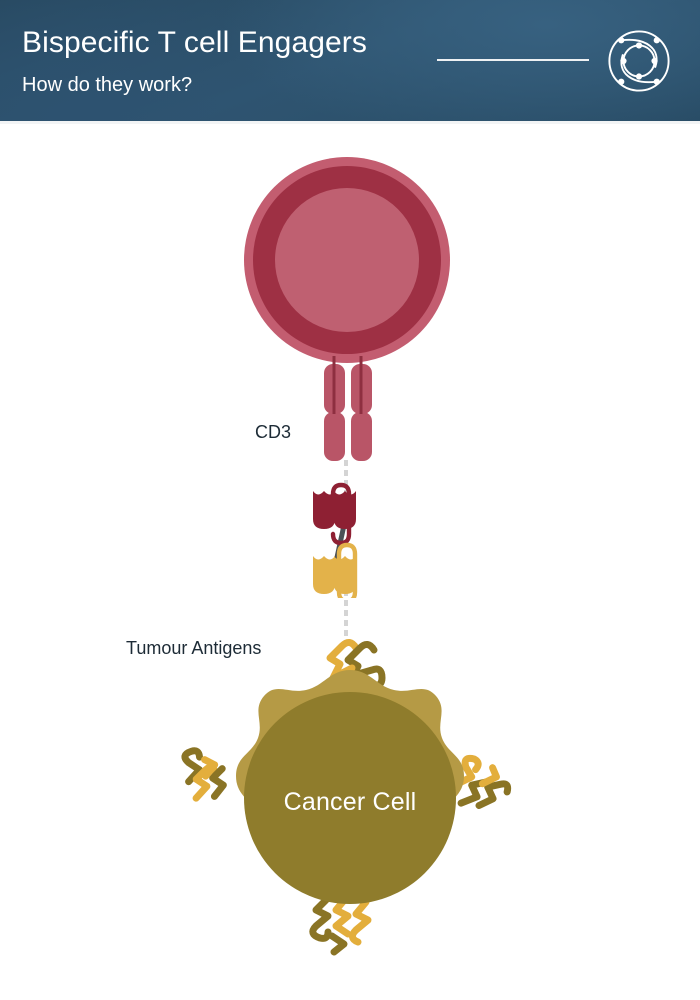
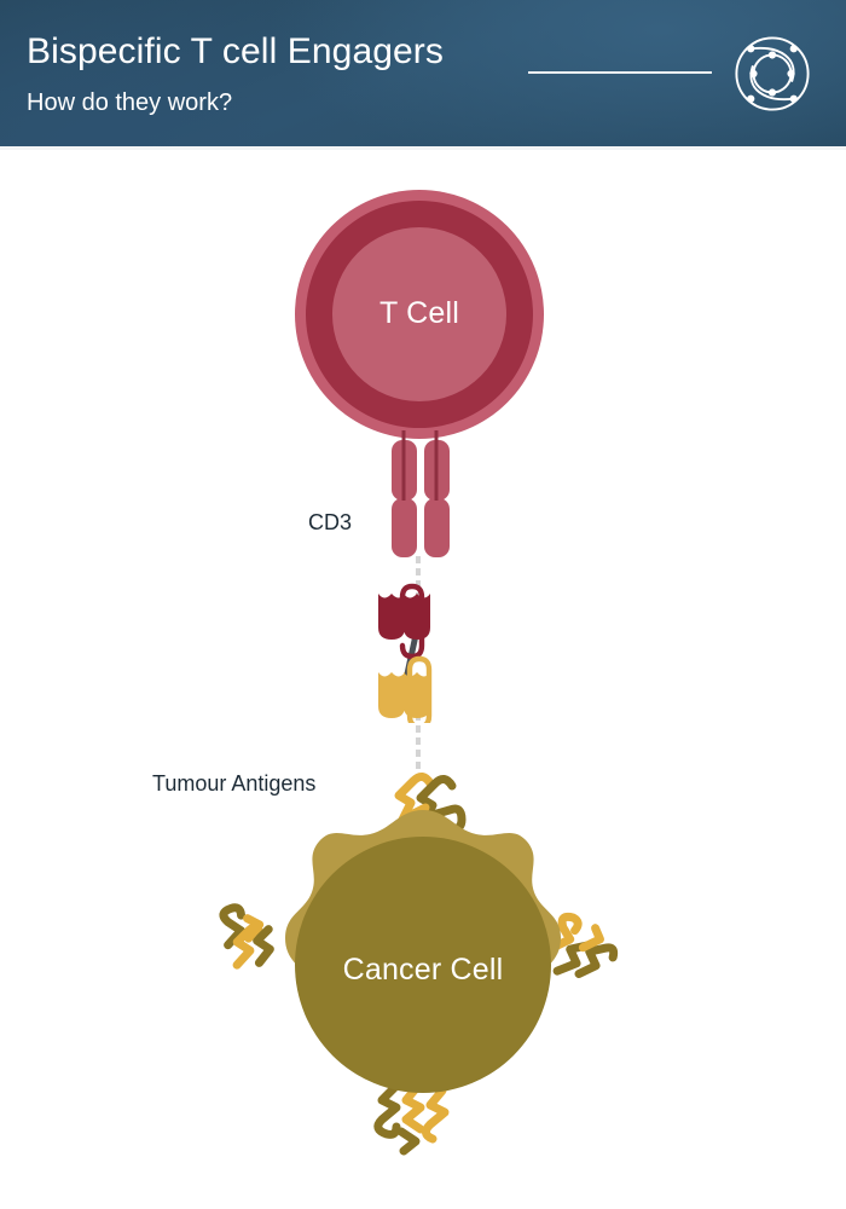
  Bispecific T cell Engagers
  How do they work?
+ T Cell
  CD3
  Tumour Antigens
  Cancer Cell
